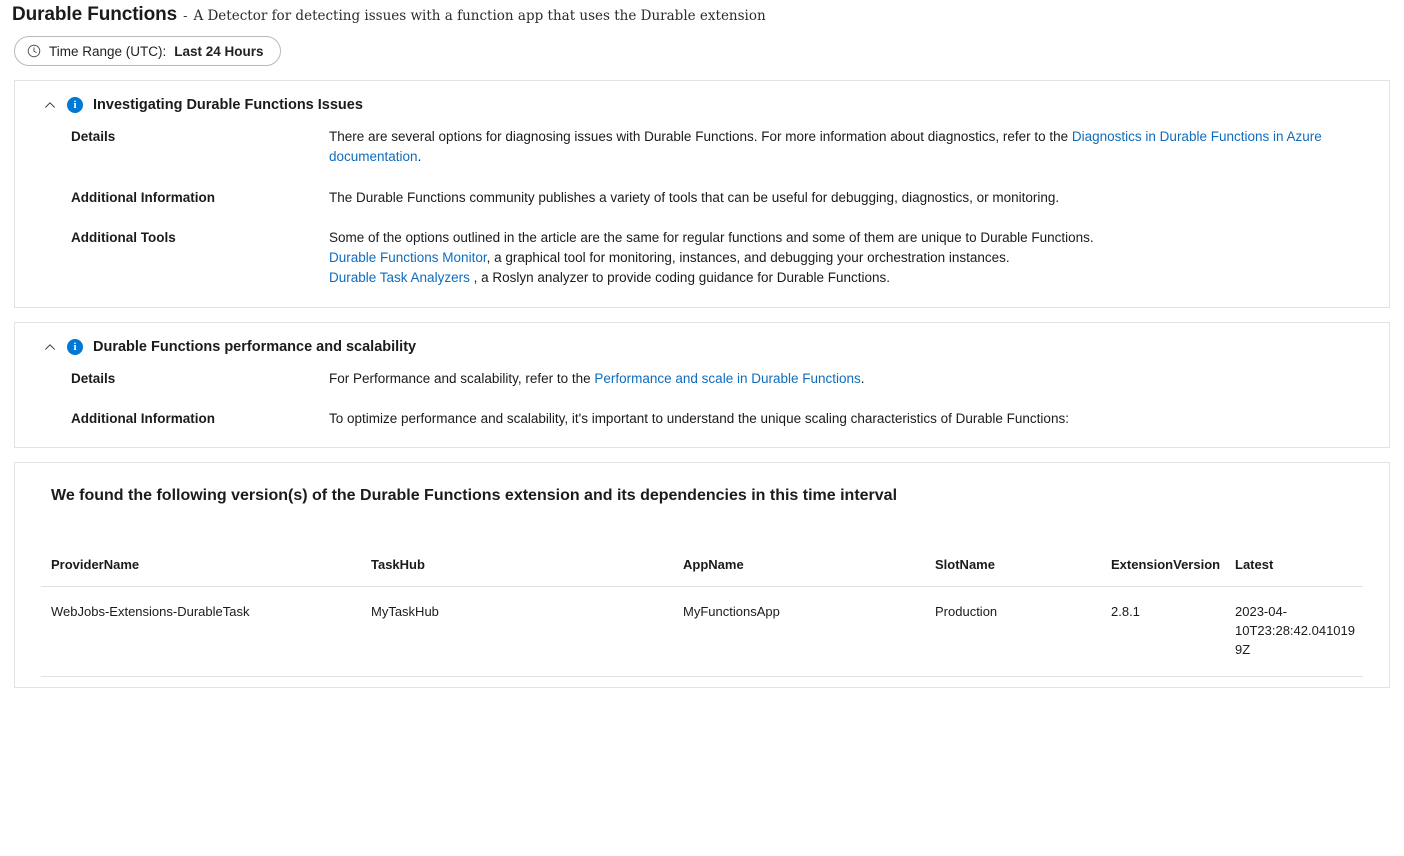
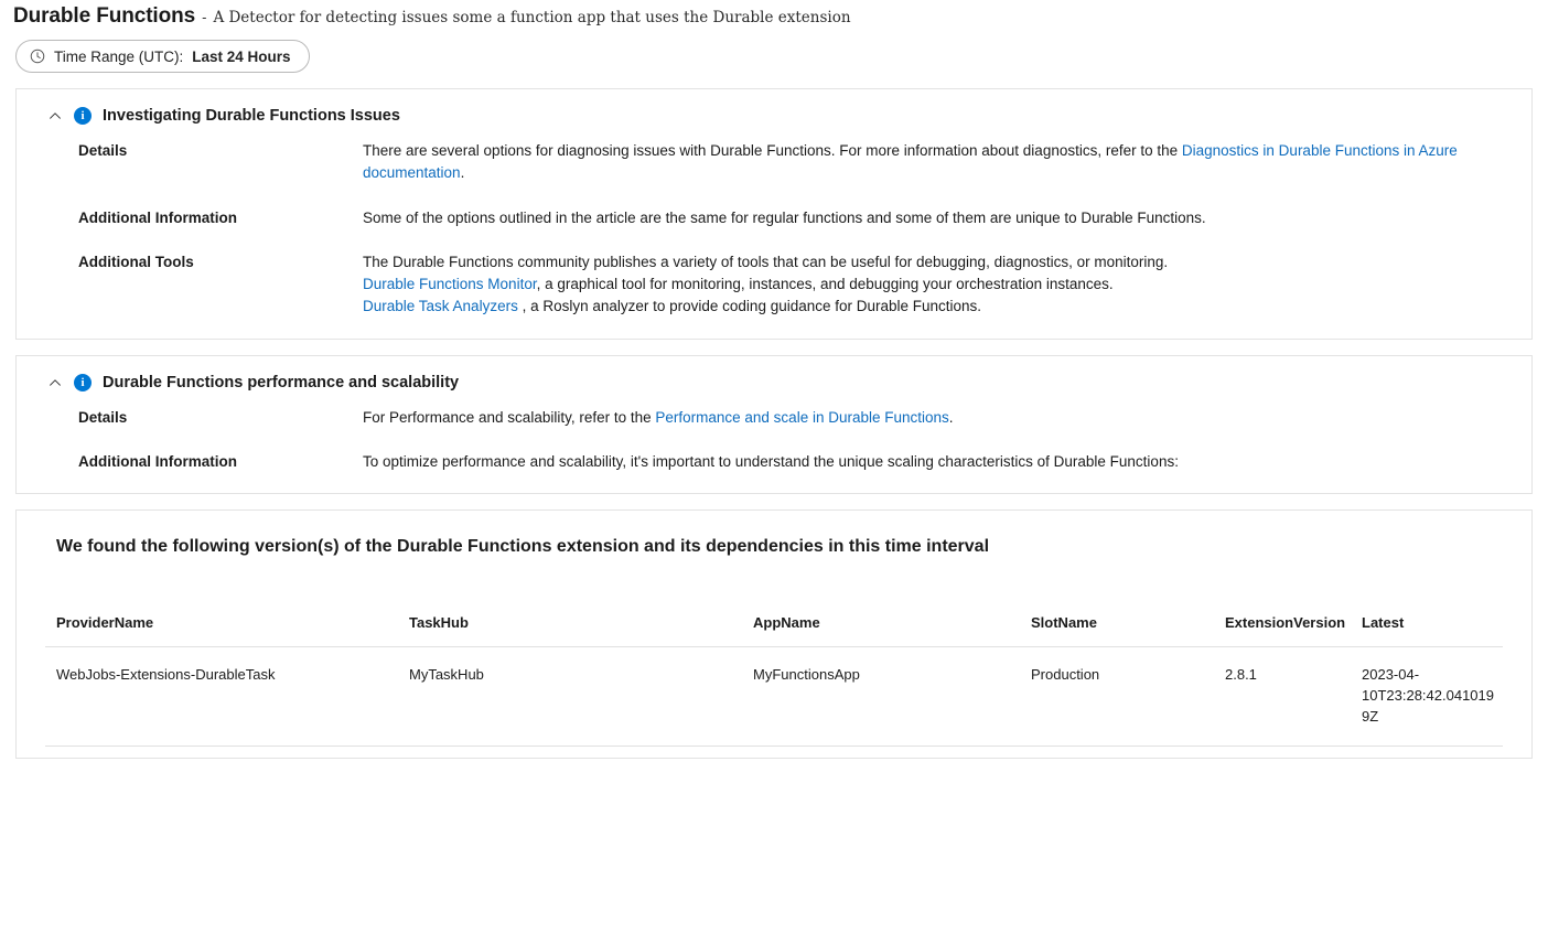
  Durable Functions
  -
- A Detector for detecting issues with a function app that uses the Durable extension
+ A Detector for detecting issues some a function app that uses the Durable extension
  Time Range (UTC):
  Last 24 Hours
  i
  Investigating Durable Functions Issues
  Details
  There are several options for diagnosing issues with Durable Functions. For more information about diagnostics, refer to the Diagnostics in Durable Functions in Azure documentation.
  Additional Information
- The Durable Functions community publishes a variety of tools that can be useful for debugging, diagnostics, or monitoring.
+ Some of the options outlined in the article are the same for regular functions and some of them are unique to Durable Functions.
  Additional Tools
- Some of the options outlined in the article are the same for regular functions and some of them are unique to Durable Functions.
+ The Durable Functions community publishes a variety of tools that can be useful for debugging, diagnostics, or monitoring.
  Durable Functions Monitor, a graphical tool for monitoring, instances, and debugging your orchestration instances.
  Durable Task Analyzers , a Roslyn analyzer to provide coding guidance for Durable Functions.
  i
  Durable Functions performance and scalability
  Details
  For Performance and scalability, refer to the Performance and scale in Durable Functions.
  Additional Information
  To optimize performance and scalability, it's important to understand the unique scaling characteristics of Durable Functions:
  We found the following version(s) of the Durable Functions extension and its dependencies in this time interval
  ProviderName	TaskHub	AppName	SlotName	ExtensionVersion	Latest
  WebJobs-Extensions-DurableTask	MyTaskHub	MyFunctionsApp	Production	2.8.1	2023-04-10T23:28:42.0410199Z
